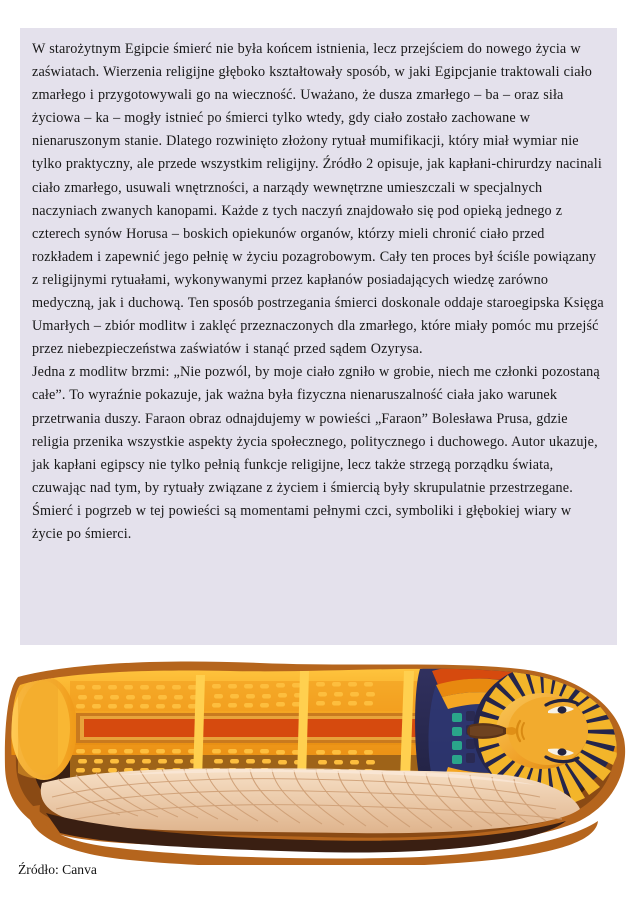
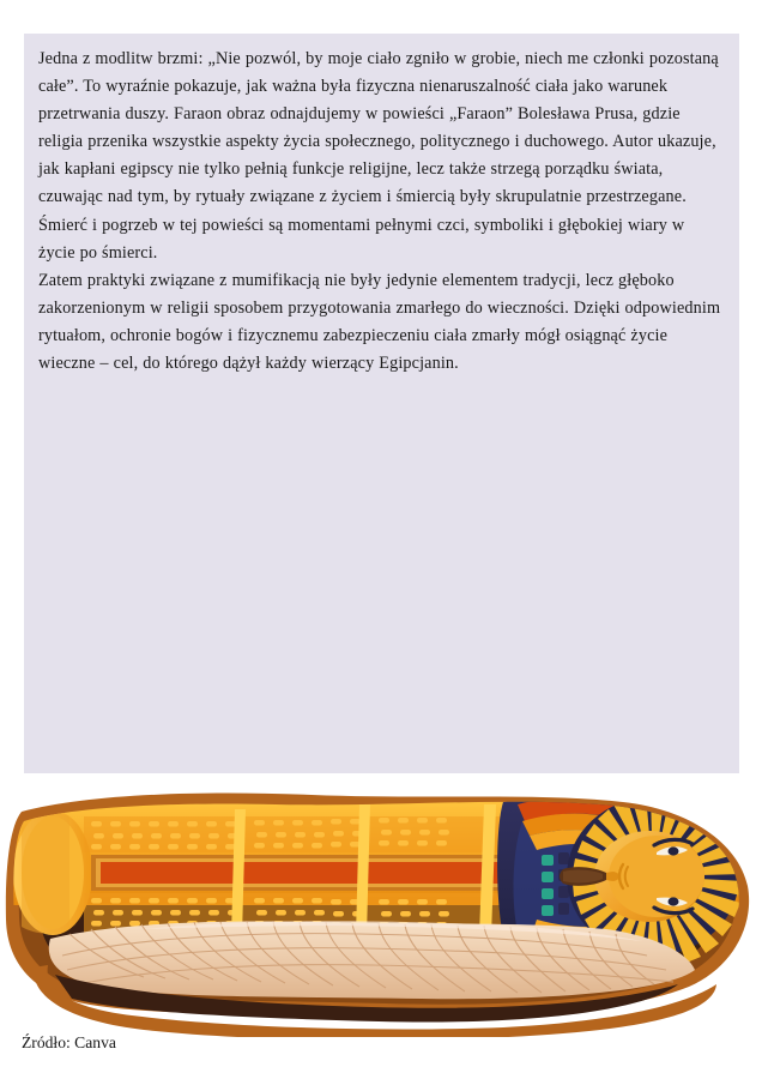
- W starożytnym Egipcie śmierć nie była końcem istnienia, lecz przejściem do nowego życia w zaświatach. Wierzenia religijne głęboko kształtowały sposób, w jaki Egipcjanie traktowali ciało zmarłego i przygotowywali go na wieczność. Uważano, że dusza zmarłego – ba – oraz siła życiowa – ka – mogły istnieć po śmierci tylko wtedy, gdy ciało zostało zachowane w nienaruszonym stanie. Dlatego rozwinięto złożony rytuał mumifikacji, który miał wymiar nie tylko praktyczny, ale przede wszystkim religijny. Źródło 2 opisuje, jak kapłani-chirurdzy nacinali ciało zmarłego, usuwali wnętrzności, a narządy wewnętrzne umieszczali w specjalnych naczyniach zwanych kanopami. Każde z tych naczyń znajdowało się pod opieką jednego z czterech synów Horusa – boskich opiekunów organów, którzy mieli chronić ciało przed rozkładem i zapewnić jego pełnię w życiu pozagrobowym. Cały ten proces był ściśle powiązany z religijnymi rytuałami, wykonywanymi przez kapłanów posiadających wiedzę zarówno medyczną, jak i duchową. Ten sposób postrzegania śmierci doskonale oddaje staroegipska Księga Umarłych – zbiór modlitw i zaklęć przeznaczonych dla zmarłego, które miały pomóc mu przejść przez niebezpieczeństwa zaświatów i stanąć przed sądem Ozyrysa.
  Jedna z modlitw brzmi: „Nie pozwól, by moje ciało zgniło w grobie, niech me członki pozostaną całe”. To wyraźnie pokazuje, jak ważna była fizyczna nienaruszalność ciała jako warunek przetrwania duszy. Faraon obraz odnajdujemy w powieści „Faraon” Bolesława Prusa, gdzie religia przenika wszystkie aspekty życia społecznego, politycznego i duchowego. Autor ukazuje, jak kapłani egipscy nie tylko pełnią funkcje religijne, lecz także strzegą porządku świata, czuwając nad tym, by rytuały związane z życiem i śmiercią były skrupulatnie przestrzegane. Śmierć i pogrzeb w tej powieści są momentami pełnymi czci, symboliki i głębokiej wiary w życie po śmierci.
+ Zatem praktyki związane z mumifikacją nie były jedynie elementem tradycji, lecz głęboko zakorzenionym w religii sposobem przygotowania zmarłego do wieczności. Dzięki odpowiednim rytuałom, ochronie bogów i fizycznemu zabezpieczeniu ciała zmarły mógł osiągnąć życie wieczne – cel, do którego dążył każdy wierzący Egipcjanin.
  Źródło: Canva
